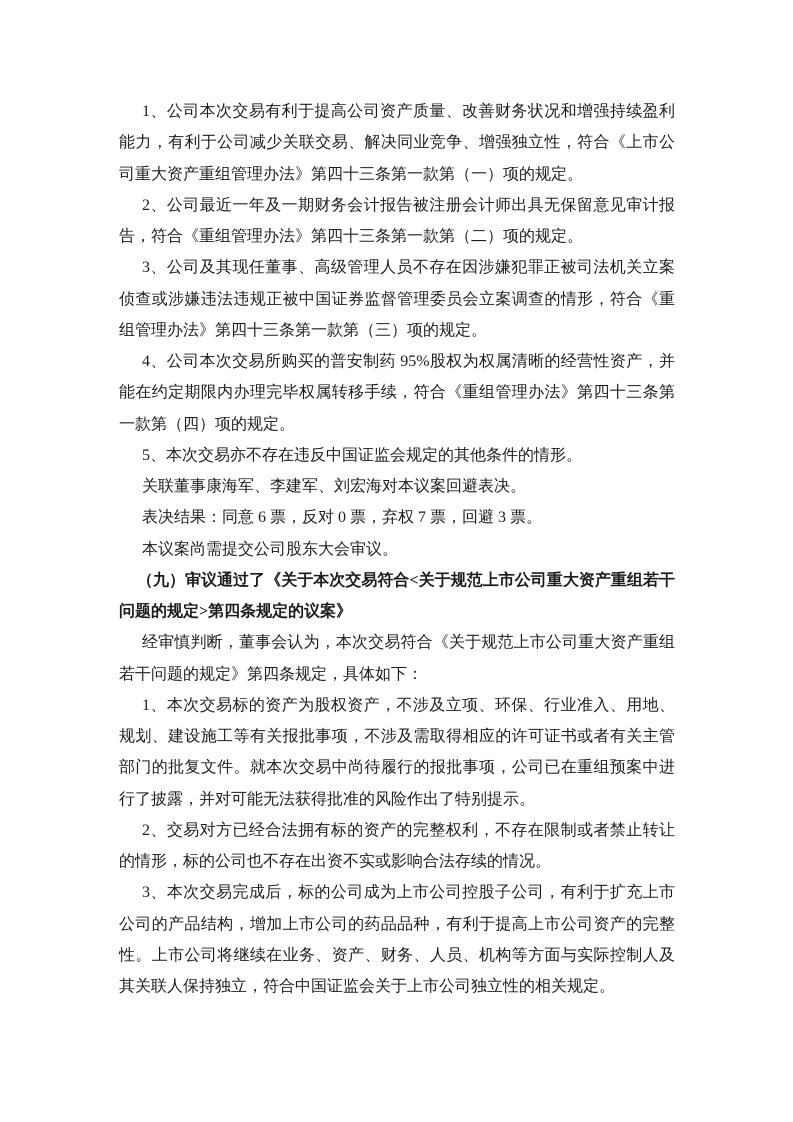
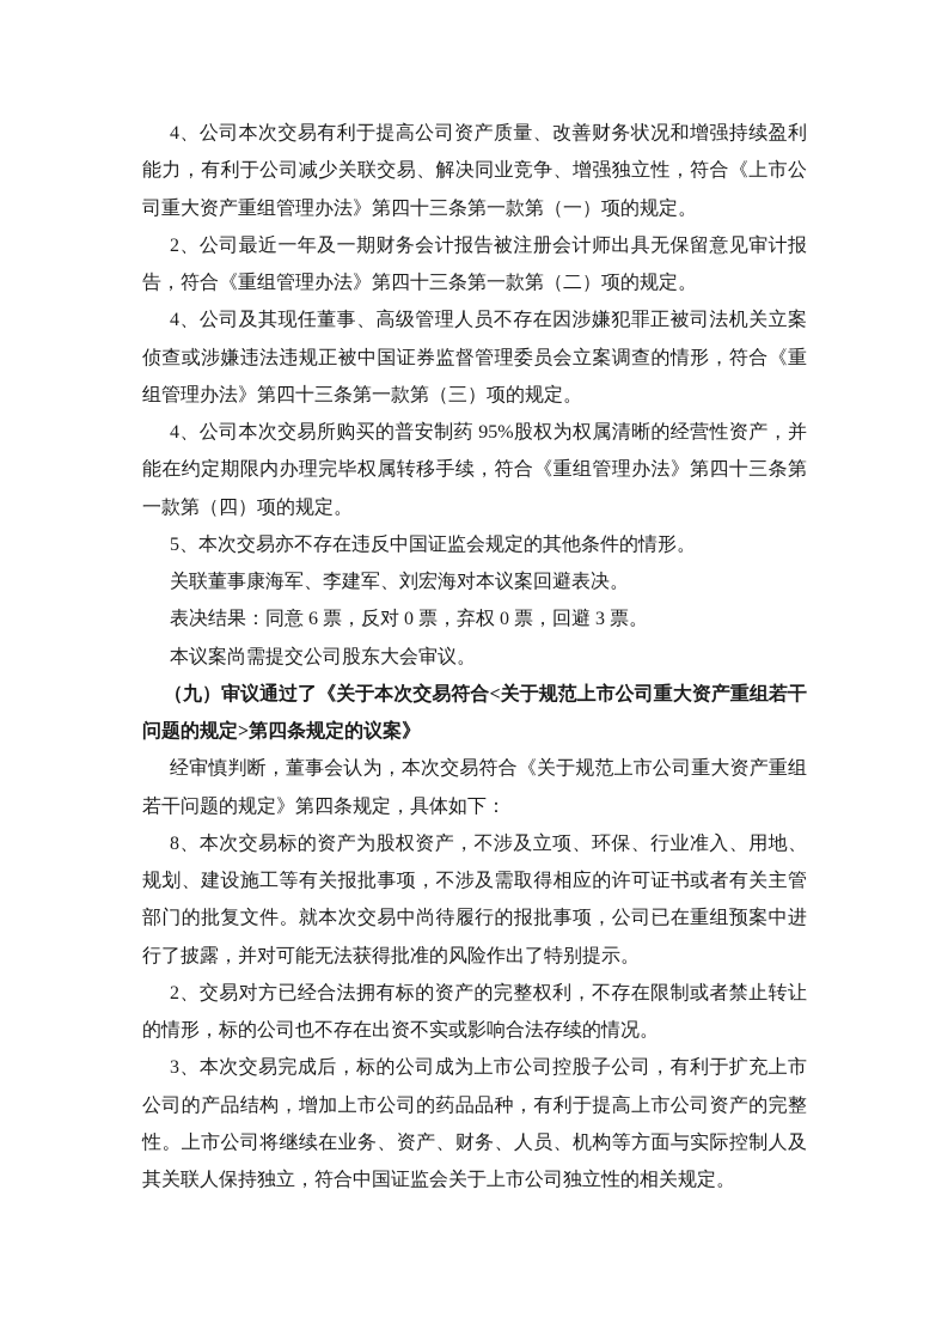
- 1、公司本次交易有利于提高公司资产质量、改善财务状况和增强持续盈利能力，有利于公司减少关联交易、解决同业竞争、增强独立性，符合《上市公司重大资产重组管理办法》第四十三条第一款第（一）项的规定。
+ 4、公司本次交易有利于提高公司资产质量、改善财务状况和增强持续盈利能力，有利于公司减少关联交易、解决同业竞争、增强独立性，符合《上市公司重大资产重组管理办法》第四十三条第一款第（一）项的规定。
  2、公司最近一年及一期财务会计报告被注册会计师出具无保留意见审计报告，符合《重组管理办法》第四十三条第一款第（二）项的规定。
- 3、公司及其现任董事、高级管理人员不存在因涉嫌犯罪正被司法机关立案侦查或涉嫌违法违规正被中国证券监督管理委员会立案调查的情形，符合《重组管理办法》第四十三条第一款第（三）项的规定。
+ 4、公司及其现任董事、高级管理人员不存在因涉嫌犯罪正被司法机关立案侦查或涉嫌违法违规正被中国证券监督管理委员会立案调查的情形，符合《重组管理办法》第四十三条第一款第（三）项的规定。
  4、公司本次交易所购买的普安制药 95%股权为权属清晰的经营性资产，并能在约定期限内办理完毕权属转移手续，符合《重组管理办法》第四十三条第一款第（四）项的规定。
  5、本次交易亦不存在违反中国证监会规定的其他条件的情形。
  关联董事康海军、李建军、刘宏海对本议案回避表决。
- 表决结果：同意 6 票，反对 0 票，弃权 7 票，回避 3 票。
+ 表决结果：同意 6 票，反对 0 票，弃权 0 票，回避 3 票。
  本议案尚需提交公司股东大会审议。
  （九）审议通过了《关于本次交易符合<关于规范上市公司重大资产重组若干问题的规定>第四条规定的议案》
  经审慎判断，董事会认为，本次交易符合《关于规范上市公司重大资产重组若干问题的规定》第四条规定，具体如下：
- 1、本次交易标的资产为股权资产，不涉及立项、环保、行业准入、用地、规划、建设施工等有关报批事项，不涉及需取得相应的许可证书或者有关主管部门的批复文件。就本次交易中尚待履行的报批事项，公司已在重组预案中进行了披露，并对可能无法获得批准的风险作出了特别提示。
+ 8、本次交易标的资产为股权资产，不涉及立项、环保、行业准入、用地、规划、建设施工等有关报批事项，不涉及需取得相应的许可证书或者有关主管部门的批复文件。就本次交易中尚待履行的报批事项，公司已在重组预案中进行了披露，并对可能无法获得批准的风险作出了特别提示。
  2、交易对方已经合法拥有标的资产的完整权利，不存在限制或者禁止转让的情形，标的公司也不存在出资不实或影响合法存续的情况。
  3、本次交易完成后，标的公司成为上市公司控股子公司，有利于扩充上市公司的产品结构，增加上市公司的药品品种，有利于提高上市公司资产的完整性。上市公司将继续在业务、资产、财务、人员、机构等方面与实际控制人及其关联人保持独立，符合中国证监会关于上市公司独立性的相关规定。
